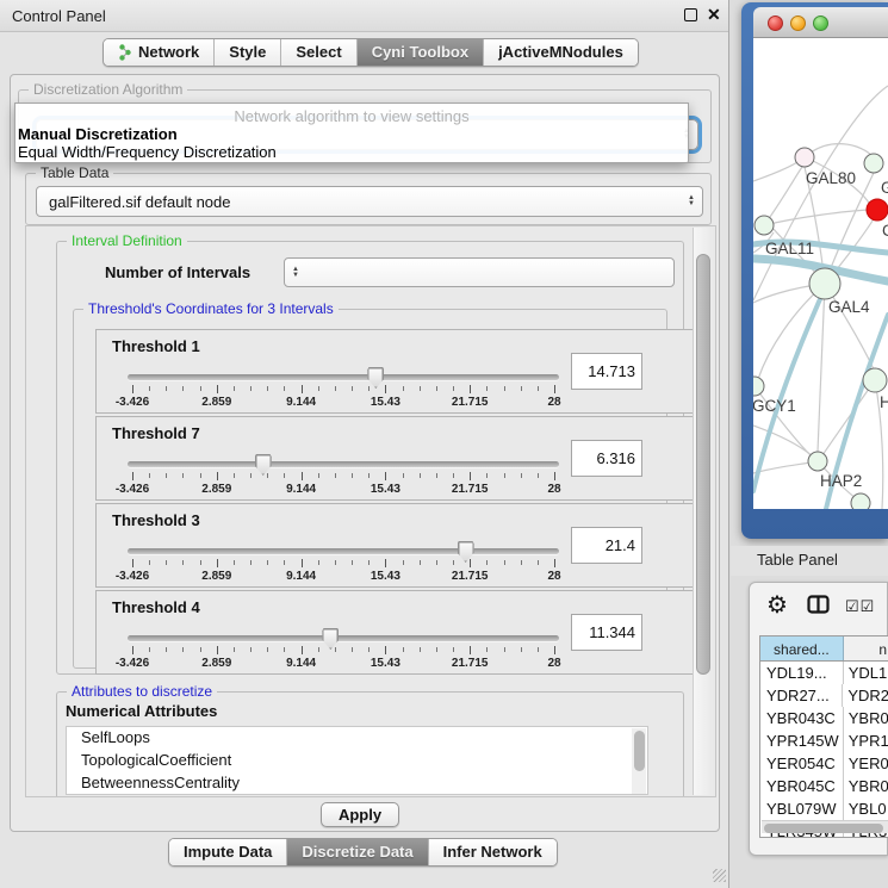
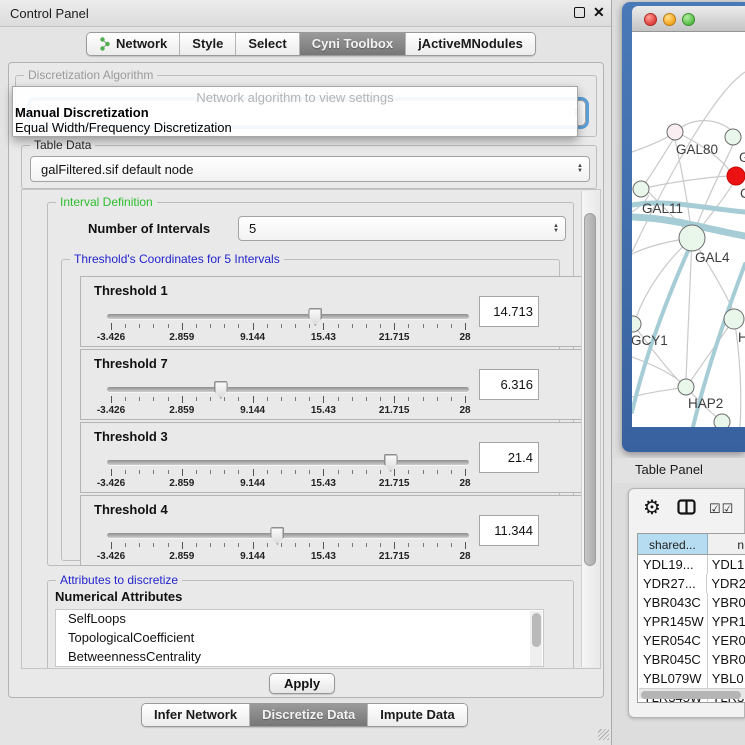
  Control Panel
  ✕
  Network
  Style
  Select
  Cyni Toolbox
  jActiveMNodules
  Discretization Algorithm
  Table Data
  galFiltered.sif default node
  Interval Definition
  Number of Intervals
+ 5
- Threshold's Coordinates for 3 Intervals
+ Threshold's Coordinates for 5 Intervals
  Threshold 1
  -3.426
  2.859
  9.144
  15.43
  21.715
  28
  14.713
  Threshold 7
  -3.426
  2.859
  9.144
  15.43
  21.715
  28
  6.316
  Threshold 3
  -3.426
  2.859
  9.144
  15.43
  21.715
  28
  21.4
  Threshold 4
  -3.426
  2.859
  9.144
  15.43
  21.715
  28
  11.344
  Attributes to discretize
  Numerical Attributes
  SelfLoops
  TopologicalCoefficient
  BetweennessCentrality
  Apply
- Impute Data
+ Infer Network
  Discretize Data
- Infer Network
+ Impute Data
  Network algorithm to view settings
  Manual Discretization
  Equal Width/Frequency Discretization
  GAL80
  G
  GAL11
  GAL4
  GCY1
  H
  HAP2
  Table Panel
  ⚙
  ☑☑
  shared...
  n
  YDL19...
  YDL1
  YDR27...
  YDR2
  YBR043C
  YBR0
  YPR145W
  YPR1
  YER054C
  YER0
  YBR045C
  YBR0
  YBL079W
  YBL0
